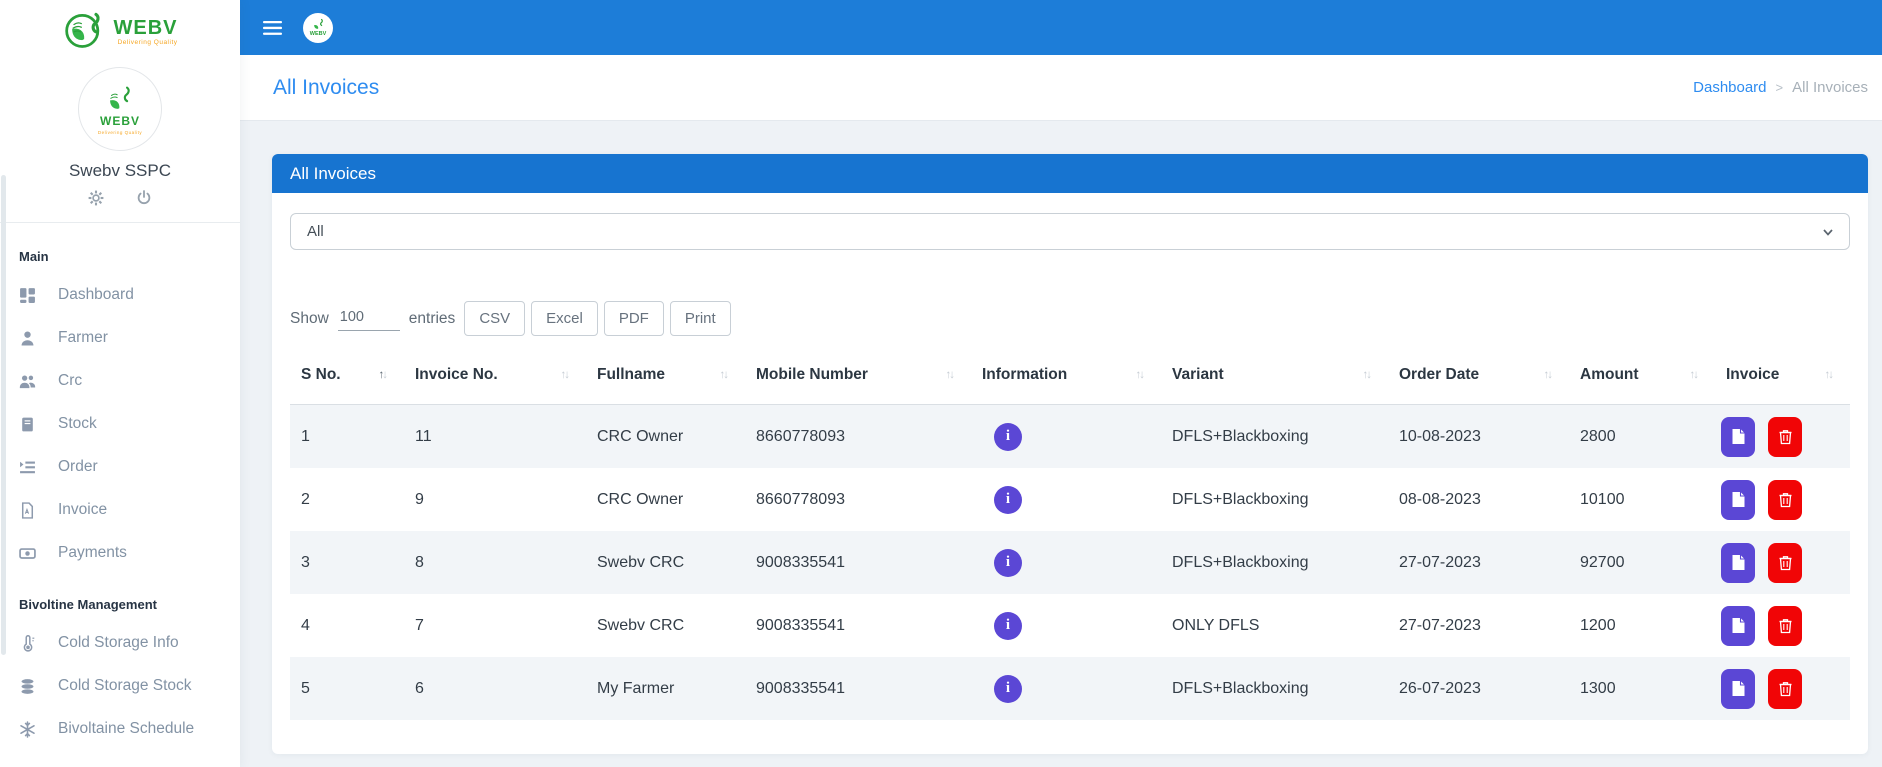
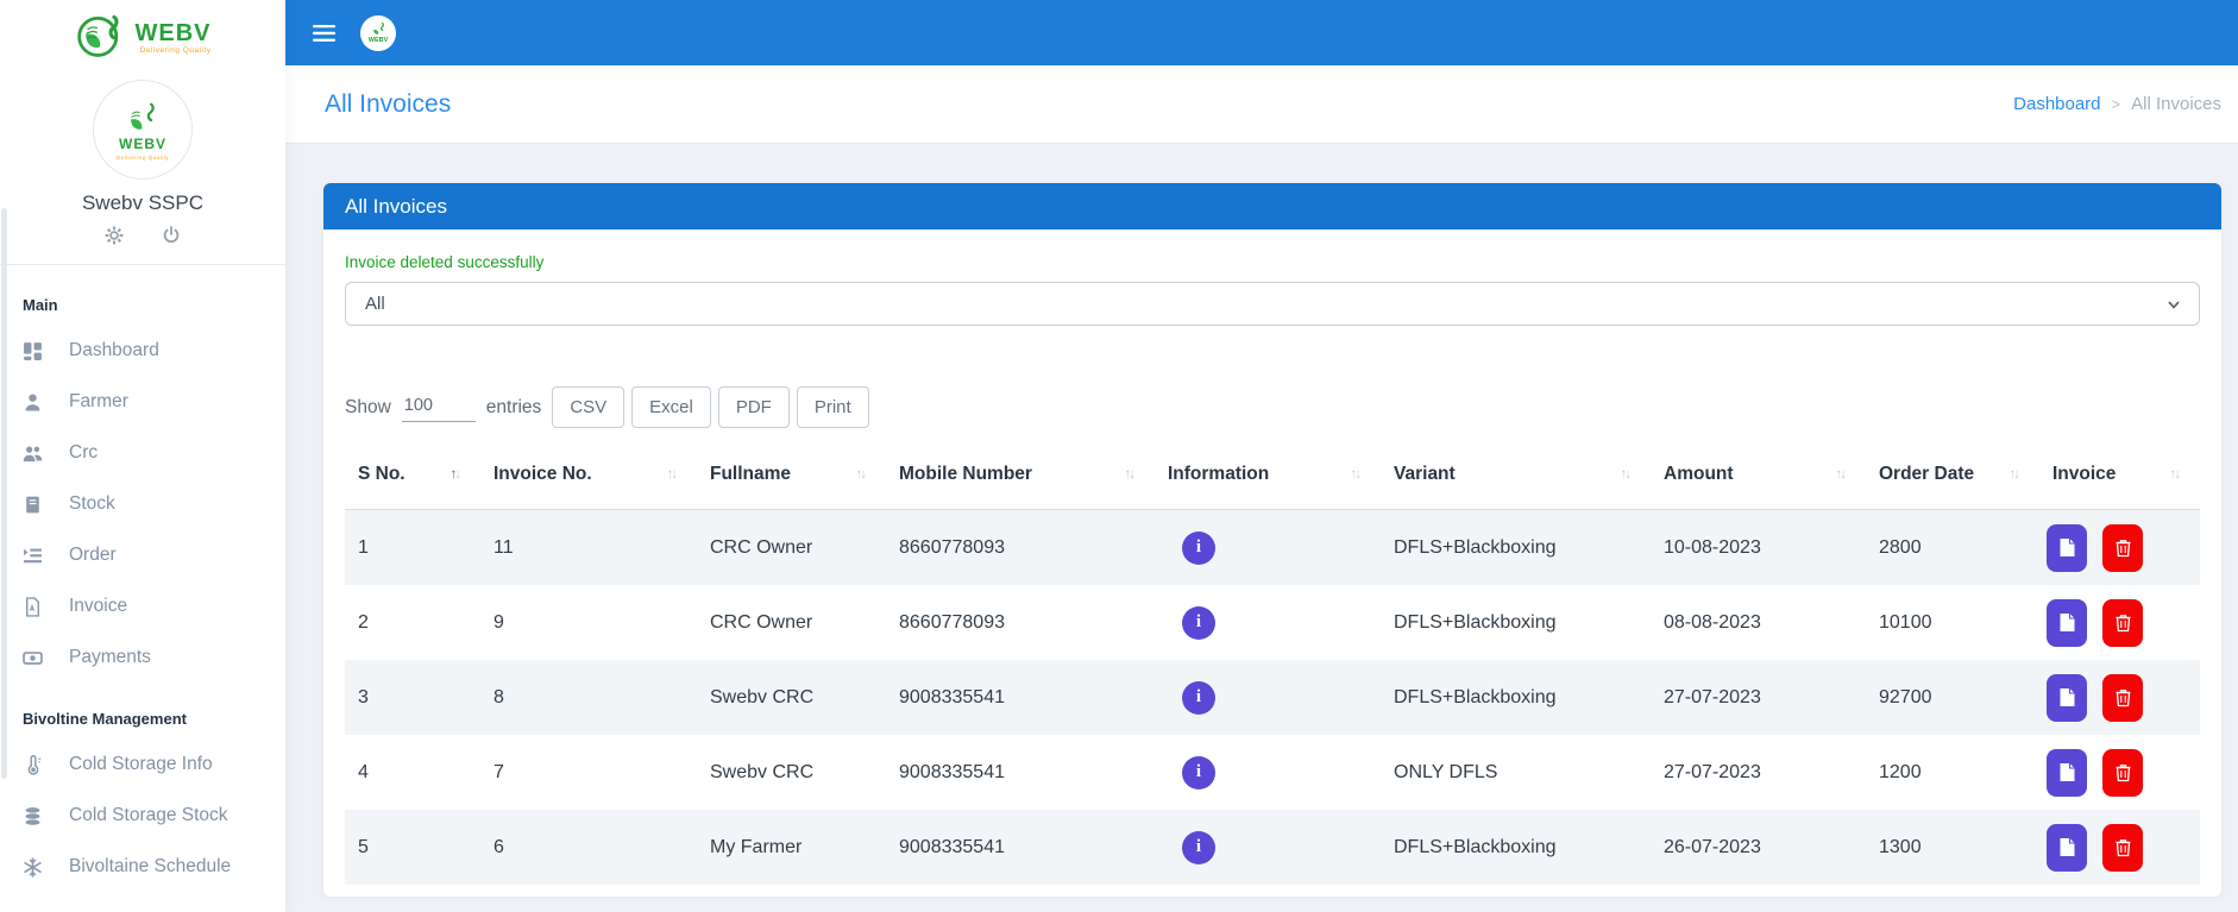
  WEBV
  WEBV
  Swebv SSPC
  Main
  Dashboard
  Farmer
  Crc
  Stock
  Order
  Invoice
  Payments
  Bivoltine Management
  Cold Storage Info
  Cold Storage Stock
  Bivoltaine Schedule
  All Invoices
  Dashboard
  >
  All Invoices
  All Invoices
+ Invoice deleted successfully
  All
  Show
  100
  entries
  CSV
  Excel
  PDF
  Print
  S No.
  ↑↓
  Invoice No.
  ↑↓
  Fullname
  ↑↓
  Mobile Number
  ↑↓
  Information
  ↑↓
  Variant
  ↑↓
- Order Date
+ Amount
  ↑↓
- Amount
+ Order Date
  ↑↓
  Invoice
  ↑↓
  1
  11
  CRC Owner
  8660778093
  i
  DFLS+Blackboxing
  10-08-2023
  2800
  2
  9
  CRC Owner
  8660778093
  i
  DFLS+Blackboxing
  08-08-2023
  10100
  3
  8
  Swebv CRC
  9008335541
  i
  DFLS+Blackboxing
  27-07-2023
  92700
  4
  7
  Swebv CRC
  9008335541
  i
  ONLY DFLS
  27-07-2023
  1200
  5
  6
  My Farmer
  9008335541
  i
  DFLS+Blackboxing
  26-07-2023
  1300
